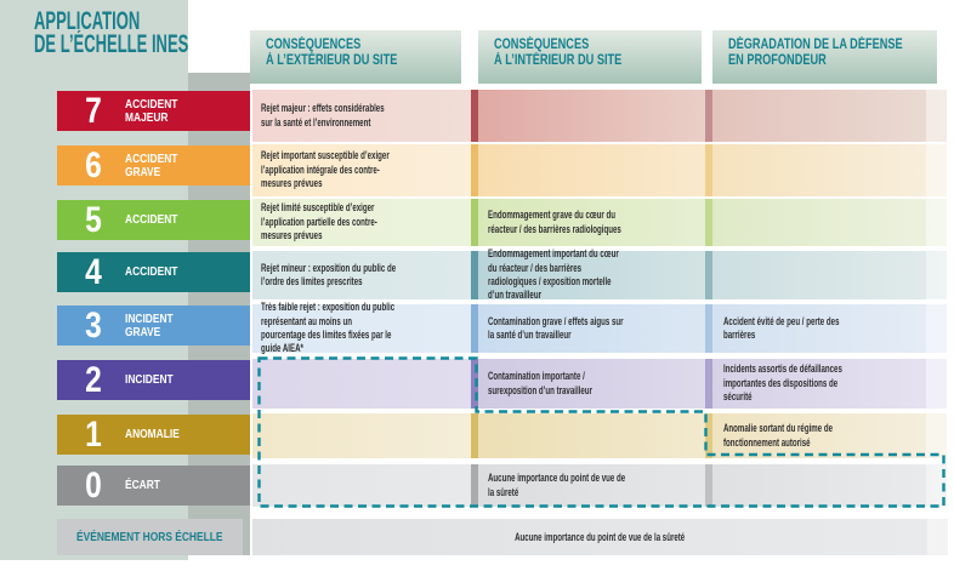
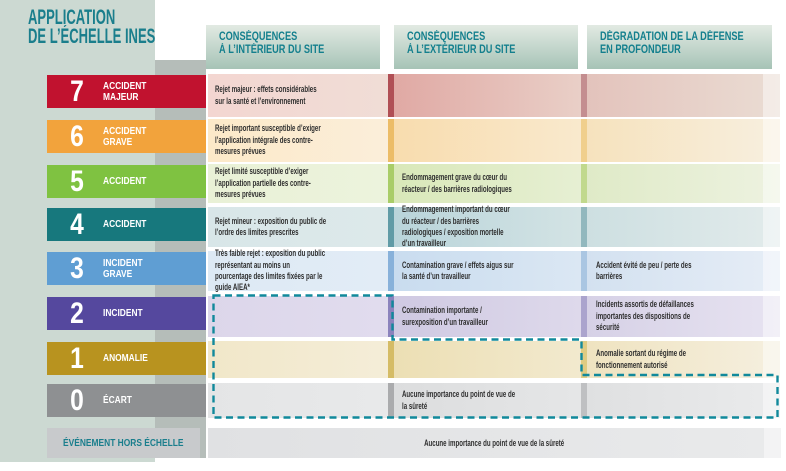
  APPLICATION
  DE L’ÉCHELLE INES
  CONSÉQUENCES
- À L’EXTÉRIEUR DU SITE
+ À L’INTÉRIEUR DU SITE
  CONSÉQUENCES
- À L’INTÉRIEUR DU SITE
+ À L’EXTÉRIEUR DU SITE
  DÉGRADATION DE LA DÉFENS
  EN PROFONDEUR
  7
  ACCIDENT MAJEUR
  Rejet majeur : effets considérables sur la santé et l’environnement
  6
  ACCIDENT GRAVE
  Rejet important susceptible d’exiger l’application intégrale des contre-mesures prévues
  5
  ACCIDENT
  Rejet limité susceptible d’exiger l’application partielle des contre-mesures prévues
  Endommagement grave du cœur du réacteur / des barrières radiologiques
  4
  ACCIDENT
  Rejet mineur : exposition du public de l’ordre des limites prescrites
  Endommagement important du cœur du réacteur / des barrières radiologiques / exposition mortelle d’un travailleur
  3
  INCIDENT GRAVE
  Très faible rejet : exposition du public représentant au moins un pourcentage des limites fixées par le guide AIEA*
  Contamination grave / effets aigus sur la santé d’un travailleur
  Accident évité de peu / perte des barrières
  2
  INCIDENT
  Contamination importante / surexposition d’un travailleur
  Incidents assortis de défaillances importantes des dispositions de sécurité
  1
  ANOMALIE
  Anomalie sortant du régime de fonctionnement autorisé
  0
  ÉCART
  Aucune importance du point de vue de la sûreté
  ÉVÉNEMENT HORS ÉCHELLE
  Aucune importance du point de vue de la sûreté
